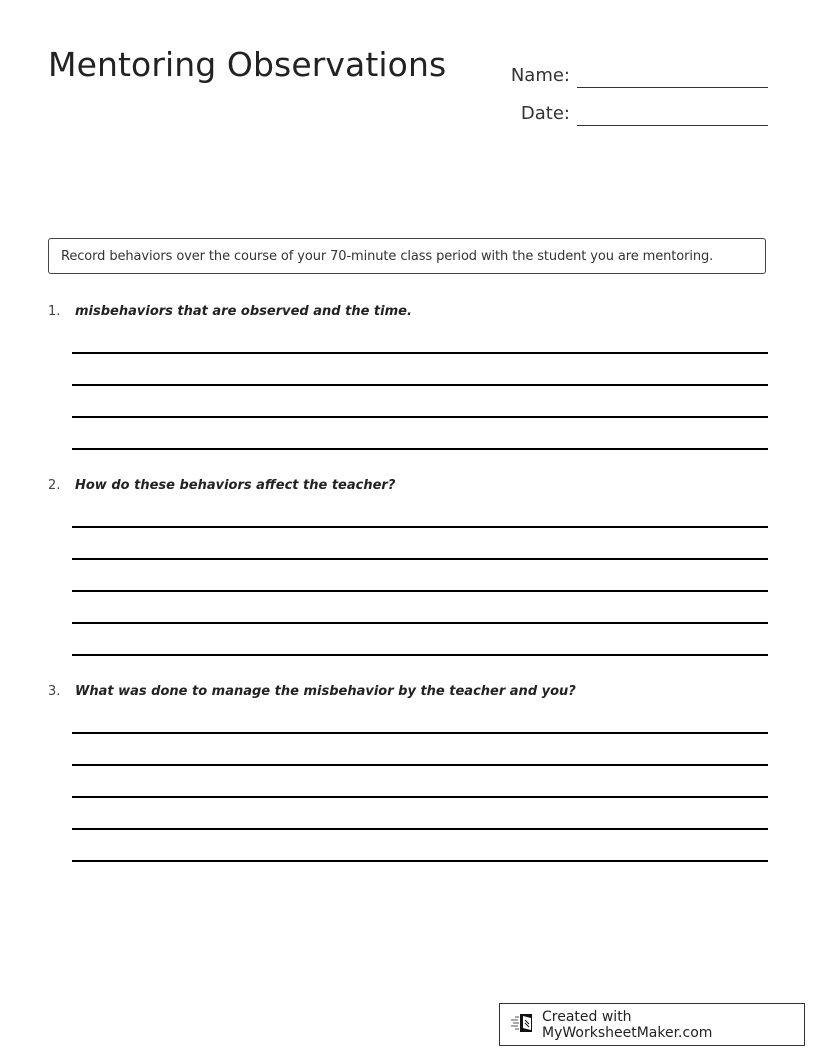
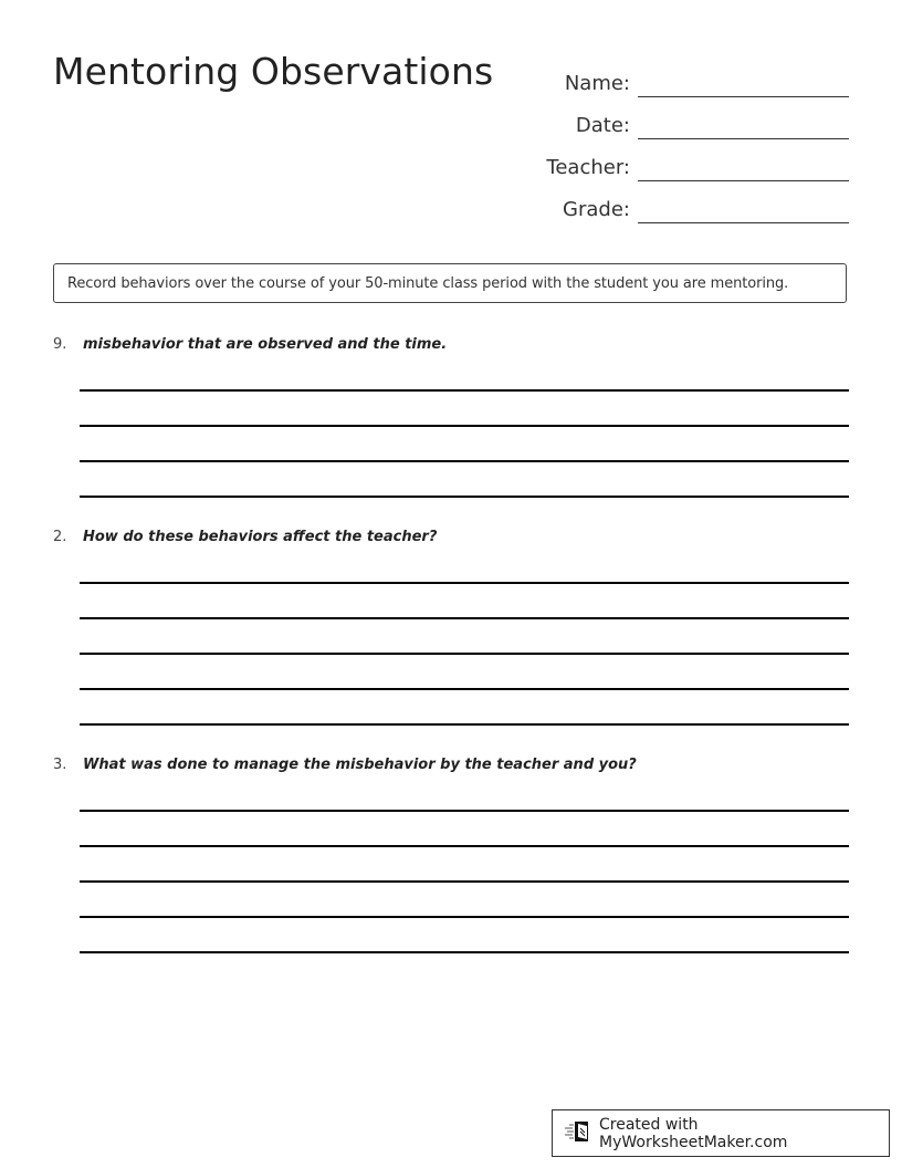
  Mentoring Observations
  Name:
  Date:
+ Teacher:
+ Grade:
- Record behaviors over the course of your 70-minute class period with the student you are mentoring.
+ Record behaviors over the course of your 50-minute class period with the student you are mentoring.
- 1.
+ 9.
- misbehaviors that are observed and the time.
+ misbehavior that are observed and the time.
  2.
  How do these behaviors affect the teacher?
  3.
  What was done to manage the misbehavior by the teacher and you?
  Created with MyWorksheetMaker.com
